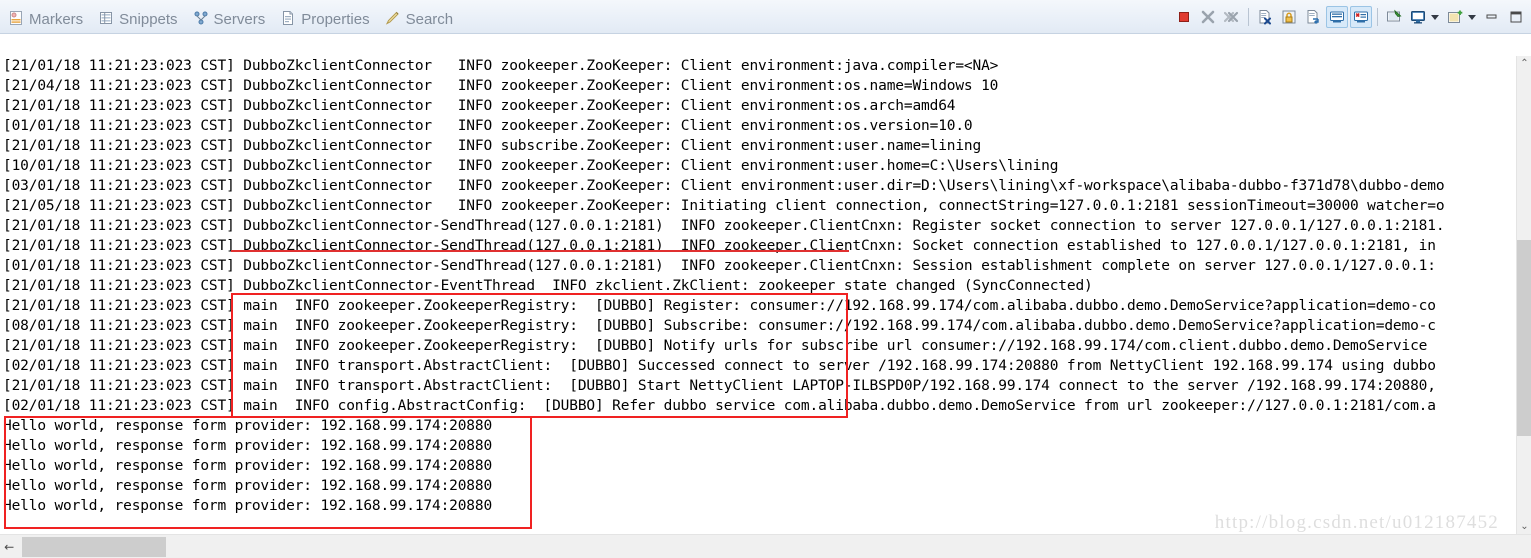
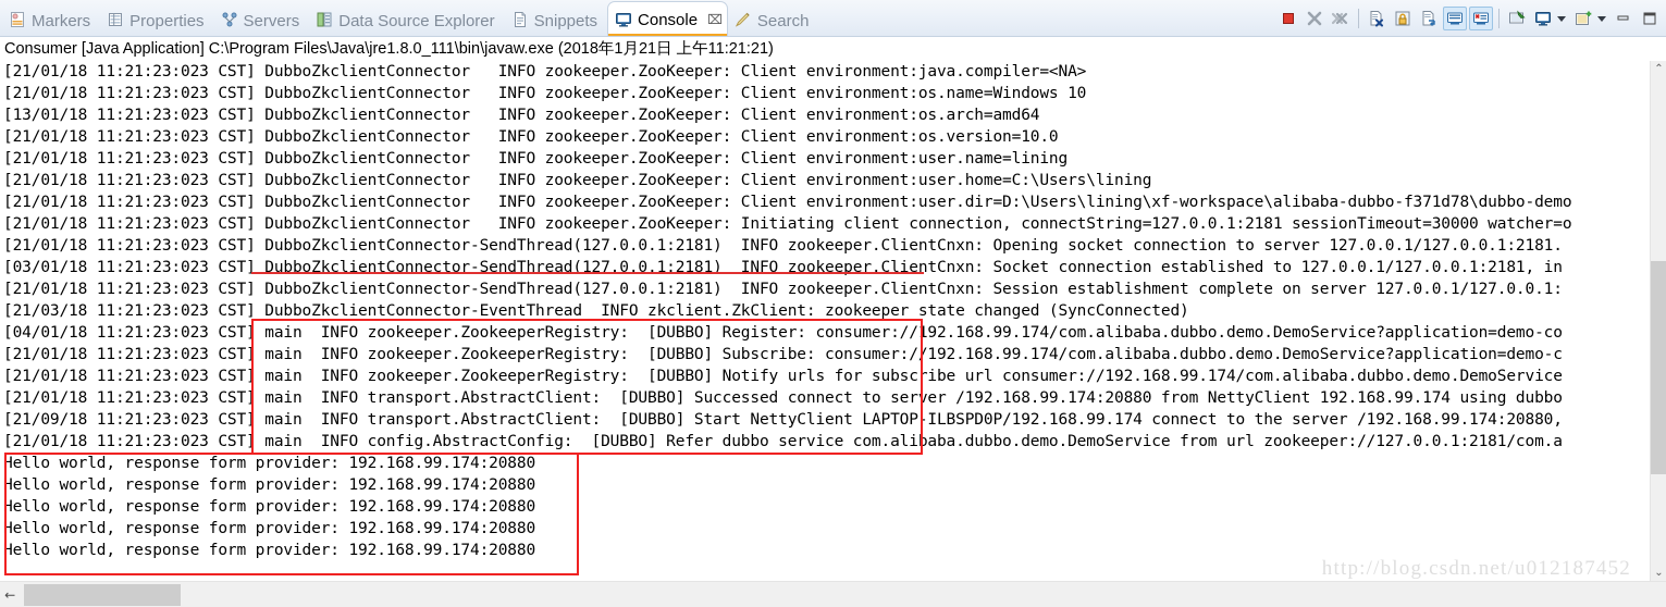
  Markers
- Snippets
+ Properties
  Servers
+ Data Source Explorer
- Properties
+ Snippets
+ Console
+ ⌧
  Search
+ Consumer [Java Application] C:\Program Files\Java\jre1.8.0_111\bin\javaw.exe (2018年1月21日 上午11:21:21)
  [21/01/18 11:21:23:023 CST] DubboZkclientConnector INFO zookeeper.ZooKeeper: Client environment:java.compiler=<NA>
- [21/04/18 11:21:23:023 CST] DubboZkclientConnector INFO zookeeper.ZooKeeper: Client environment:os.name=Windows 10
+ [21/01/18 11:21:23:023 CST] DubboZkclientConnector INFO zookeeper.ZooKeeper: Client environment:os.name=Windows 10
- [21/01/18 11:21:23:023 CST] DubboZkclientConnector INFO zookeeper.ZooKeeper: Client environment:os.arch=amd64
+ [13/01/18 11:21:23:023 CST] DubboZkclientConnector INFO zookeeper.ZooKeeper: Client environment:os.arch=amd64
- [01/01/18 11:21:23:023 CST] DubboZkclientConnector INFO zookeeper.ZooKeeper: Client environment:os.version=10.0
+ [21/01/18 11:21:23:023 CST] DubboZkclientConnector INFO zookeeper.ZooKeeper: Client environment:os.version=10.0
- [21/01/18 11:21:23:023 CST] DubboZkclientConnector INFO subscribe.ZooKeeper: Client environment:user.name=lining
+ [21/01/18 11:21:23:023 CST] DubboZkclientConnector INFO zookeeper.ZooKeeper: Client environment:user.name=lining
- [10/01/18 11:21:23:023 CST] DubboZkclientConnector INFO zookeeper.ZooKeeper: Client environment:user.home=C:\Users\lining
+ [21/01/18 11:21:23:023 CST] DubboZkclientConnector INFO zookeeper.ZooKeeper: Client environment:user.home=C:\Users\lining
- [03/01/18 11:21:23:023 CST] DubboZkclientConnector INFO zookeeper.ZooKeeper: Client environment:user.dir=D:\Users\lining\xf-workspace\alibaba-dubbo-f371d78\dubbo-demo
+ [21/01/18 11:21:23:023 CST] DubboZkclientConnector INFO zookeeper.ZooKeeper: Client environment:user.dir=D:\Users\lining\xf-workspace\alibaba-dubbo-f371d78\dubbo-demo
- [21/05/18 11:21:23:023 CST] DubboZkclientConnector INFO zookeeper.ZooKeeper: Initiating client connection, connectString=127.0.0.1:2181 sessionTimeout=30000 watcher=o
+ [21/01/18 11:21:23:023 CST] DubboZkclientConnector INFO zookeeper.ZooKeeper: Initiating client connection, connectString=127.0.0.1:2181 sessionTimeout=30000 watcher=o
- [21/01/18 11:21:23:023 CST] DubboZkclientConnector-SendThread(127.0.0.1:2181) INFO zookeeper.ClientCnxn: Register socket connection to server 127.0.0.1/127.0.0.1:2181.
+ [21/01/18 11:21:23:023 CST] DubboZkclientConnector-SendThread(127.0.0.1:2181) INFO zookeeper.ClientCnxn: Opening socket connection to server 127.0.0.1/127.0.0.1:2181.
- [21/01/18 11:21:23:023 CST] DubboZkclientConnector-SendThread(127.0.0.1:2181) INFO zookeeper.ClientCnxn: Socket connection established to 127.0.0.1/127.0.0.1:2181, in
+ [03/01/18 11:21:23:023 CST] DubboZkclientConnector-SendThread(127.0.0.1:2181) INFO zookeeper.ClientCnxn: Socket connection established to 127.0.0.1/127.0.0.1:2181, in
- [01/01/18 11:21:23:023 CST] DubboZkclientConnector-SendThread(127.0.0.1:2181) INFO zookeeper.ClientCnxn: Session establishment complete on server 127.0.0.1/127.0.0.1:
+ [21/01/18 11:21:23:023 CST] DubboZkclientConnector-SendThread(127.0.0.1:2181) INFO zookeeper.ClientCnxn: Session establishment complete on server 127.0.0.1/127.0.0.1:
- [21/01/18 11:21:23:023 CST] DubboZkclientConnector-EventThread INFO zkclient.ZkClient: zookeeper state changed (SyncConnected)
+ [21/03/18 11:21:23:023 CST] DubboZkclientConnector-EventThread INFO zkclient.ZkClient: zookeeper state changed (SyncConnected)
- [21/01/18 11:21:23:023 CST] main INFO zookeeper.ZookeeperRegistry: [DUBBO] Register: consumer://192.168.99.174/com.alibaba.dubbo.demo.DemoService?application=demo-co
+ [04/01/18 11:21:23:023 CST] main INFO zookeeper.ZookeeperRegistry: [DUBBO] Register: consumer://192.168.99.174/com.alibaba.dubbo.demo.DemoService?application=demo-co
- [08/01/18 11:21:23:023 CST] main INFO zookeeper.ZookeeperRegistry: [DUBBO] Subscribe: consumer://192.168.99.174/com.alibaba.dubbo.demo.DemoService?application=demo-c
+ [21/01/18 11:21:23:023 CST] main INFO zookeeper.ZookeeperRegistry: [DUBBO] Subscribe: consumer://192.168.99.174/com.alibaba.dubbo.demo.DemoService?application=demo-c
- [21/01/18 11:21:23:023 CST] main INFO zookeeper.ZookeeperRegistry: [DUBBO] Notify urls for subscribe url consumer://192.168.99.174/com.client.dubbo.demo.DemoService
+ [21/01/18 11:21:23:023 CST] main INFO zookeeper.ZookeeperRegistry: [DUBBO] Notify urls for subscribe url consumer://192.168.99.174/com.alibaba.dubbo.demo.DemoService
- [02/01/18 11:21:23:023 CST] main INFO transport.AbstractClient: [DUBBO] Successed connect to server /192.168.99.174:20880 from NettyClient 192.168.99.174 using dubbo
+ [21/01/18 11:21:23:023 CST] main INFO transport.AbstractClient: [DUBBO] Successed connect to server /192.168.99.174:20880 from NettyClient 192.168.99.174 using dubbo
- [21/01/18 11:21:23:023 CST] main INFO transport.AbstractClient: [DUBBO] Start NettyClient LAPTOP-ILBSPD0P/192.168.99.174 connect to the server /192.168.99.174:20880,
+ [21/09/18 11:21:23:023 CST] main INFO transport.AbstractClient: [DUBBO] Start NettyClient LAPTOP-ILBSPD0P/192.168.99.174 connect to the server /192.168.99.174:20880,
- [02/01/18 11:21:23:023 CST] main INFO config.AbstractConfig: [DUBBO] Refer dubbo service com.alibaba.dubbo.demo.DemoService from url zookeeper://127.0.0.1:2181/com.a
+ [21/01/18 11:21:23:023 CST] main INFO config.AbstractConfig: [DUBBO] Refer dubbo service com.alibaba.dubbo.demo.DemoService from url zookeeper://127.0.0.1:2181/com.a
  Hello world, response form provider: 192.168.99.174:20880
  Hello world, response form provider: 192.168.99.174:20880
  Hello world, response form provider: 192.168.99.174:20880
  Hello world, response form provider: 192.168.99.174:20880
  Hello world, response form provider: 192.168.99.174:20880
  ⌃
  ⌄
  http://blog.csdn.net/u012187452
